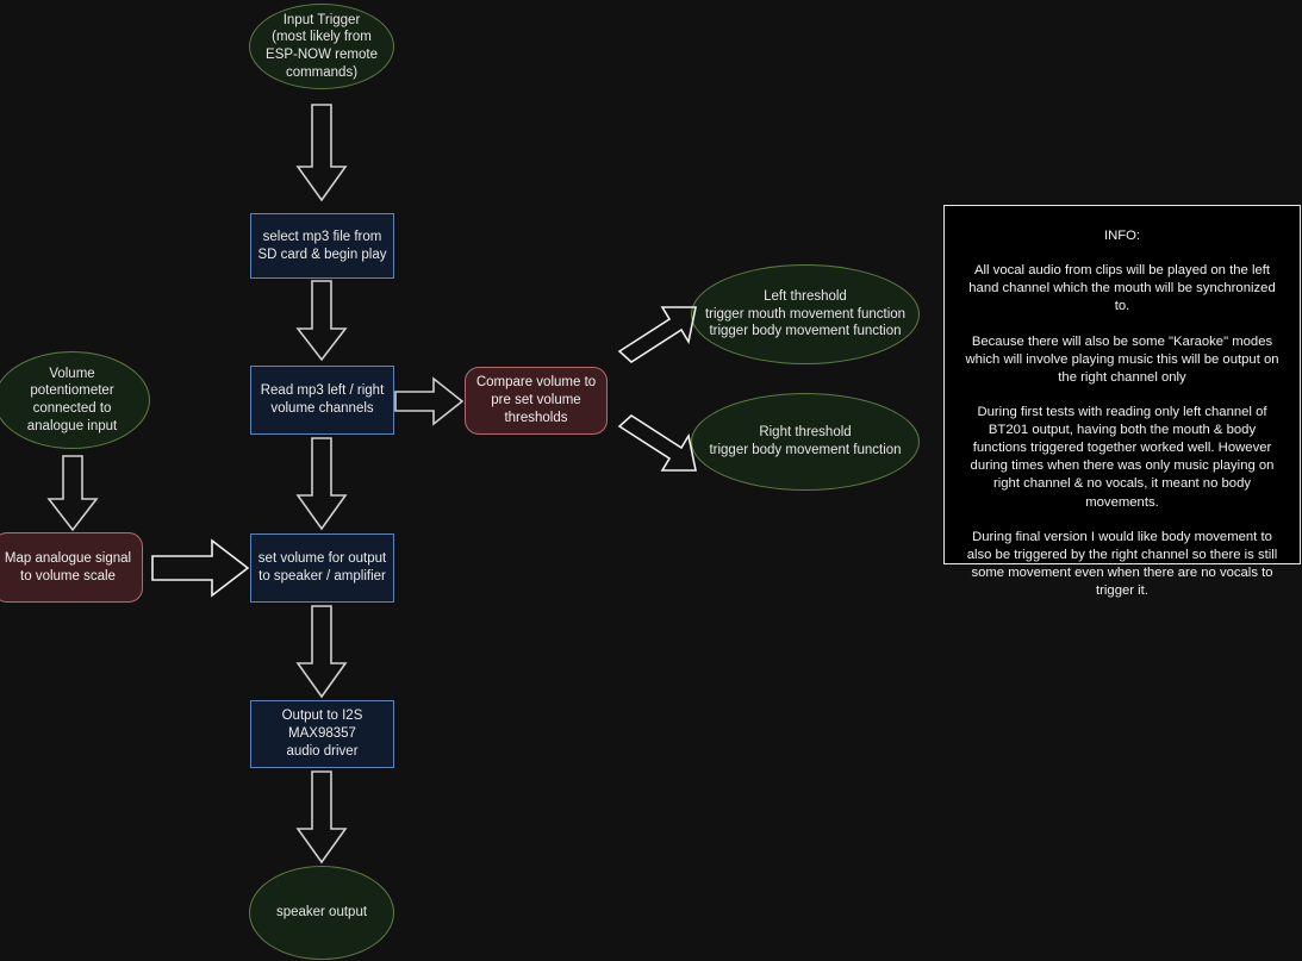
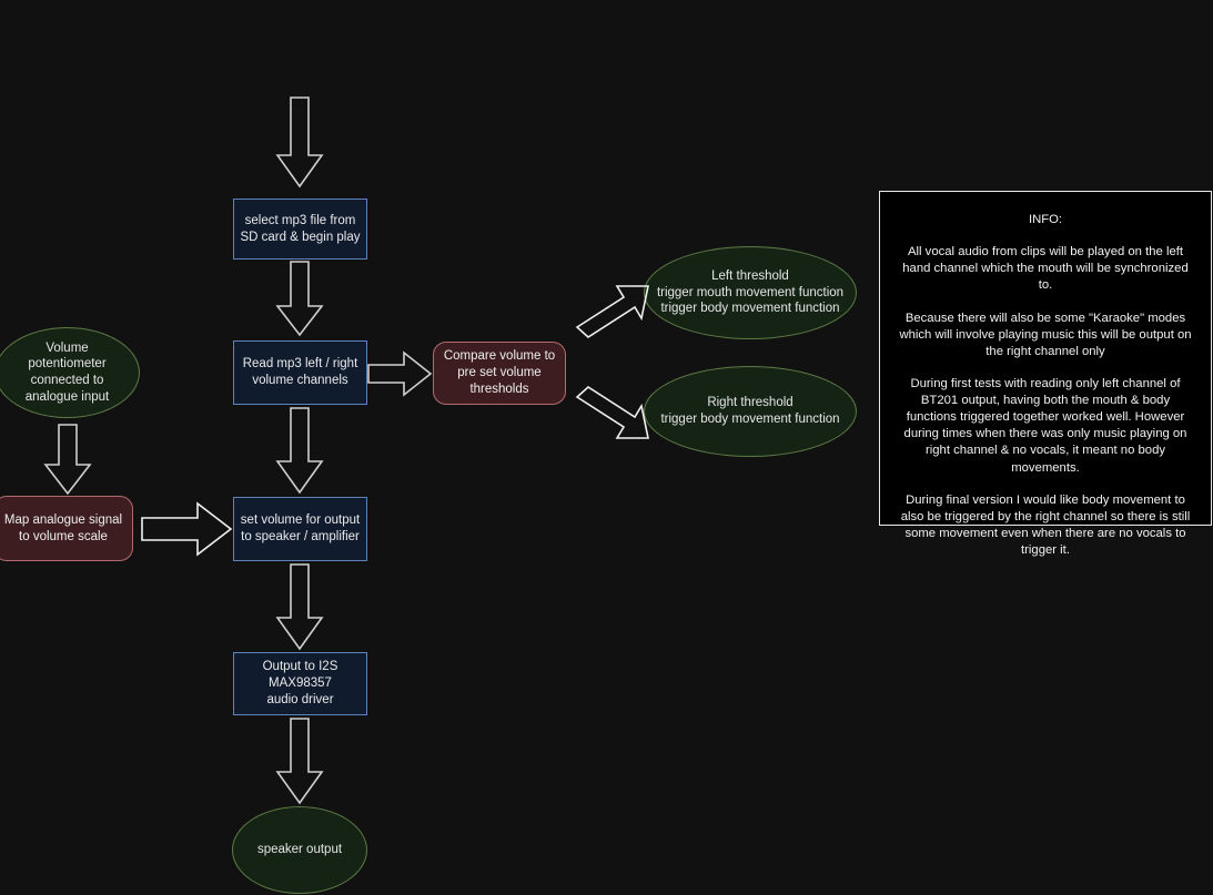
- Input Trigger
- (most likely from
- ESP-NOW remote
- commands)
  select mp3 file from
  SD card & begin play
  Read mp3 left / right
  volume channels
  Compare volume to
  pre set volume
  thresholds
  Left threshold
  trigger mouth movement function
  trigger body movement function
  Right threshold
  trigger body movement function
  Volume
  potentiometer
  connected to
  analogue input
  Map analogue signal
  to volume scale
  set volume for output
  to speaker / amplifier
  Output to I2S
  MAX98357
  audio driver
  speaker output
  INFO:
  All vocal audio from clips will be played on the left hand channel which the mouth will be synchronized to.
  Because there will also be some "Karaoke" modes which will involve playing music this will be output on the right channel only
  During first tests with reading only left channel of BT201 output, having both the mouth & body functions triggered together worked well. However during times when there was only music playing on right channel & no vocals, it meant no body movements.
  During final version I would like body movement to also be triggered by the right channel so there is still some movement even when there are no vocals to trigger it.
